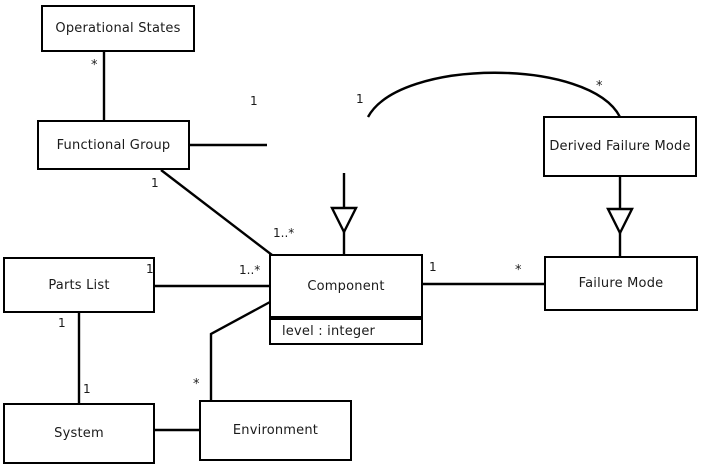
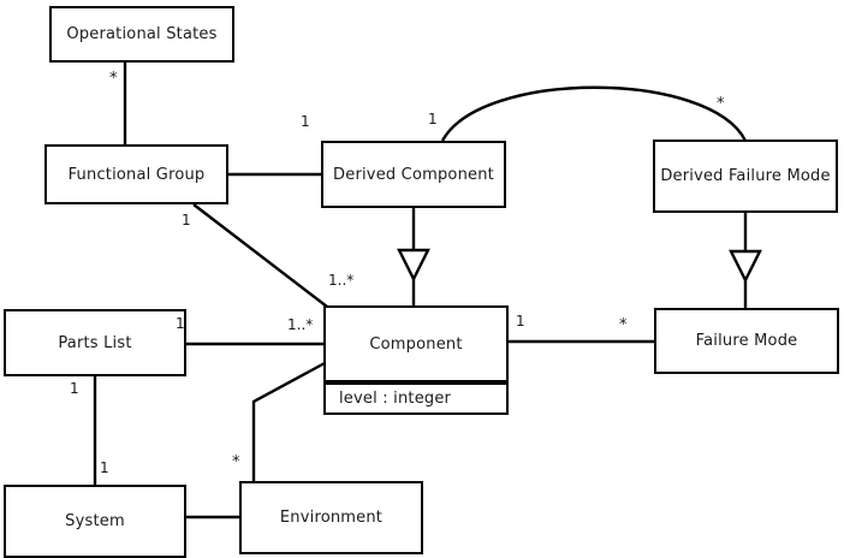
  Operational States
  Functional Group
+ Derived Component
  Derived Failure Mode
  Parts List
  Component
  level : integer
  Failure Mode
  System
  Environment
  *
  1
  1
  1..*
  1
  *
  1
  1..*
  1
  *
  1
  1
  *
